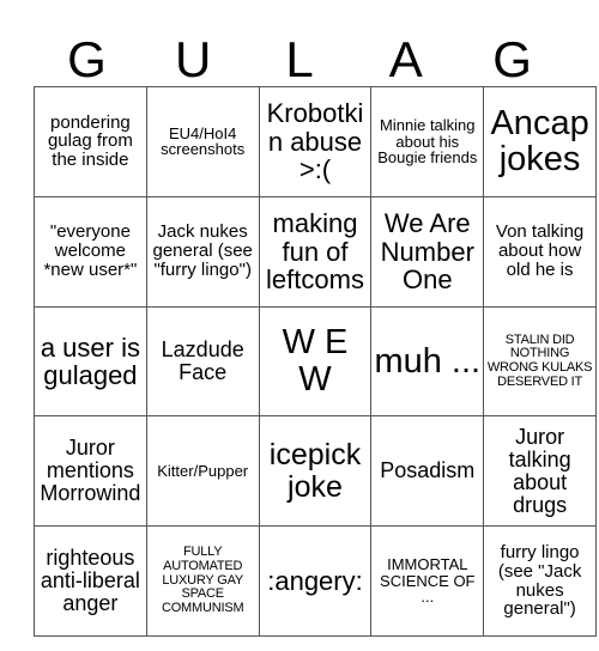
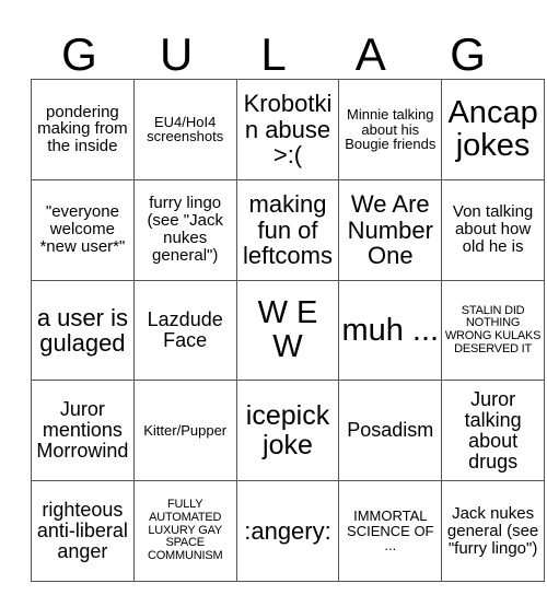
  G
  U
  L
  A
  G
- pondering gulag from the inside	EU4/HoI4 screenshots	Krobotkin abuse >:(	Minnie talking about his Bougie friends	Ancap jokes
+ pondering making from the inside	EU4/HoI4 screenshots	Krobotkin abuse >:(	Minnie talking about his Bougie friends	Ancap jokes
- "everyone welcome *new user*"	Jack nukes general (see "furry lingo")	making fun of leftcoms	We Are Number One	Von talking about how old he is
+ "everyone welcome *new user*"	furry lingo (see "Jack nukes general")	making fun of leftcoms	We Are Number One	Von talking about how old he is
  a user is gulaged	Lazdude Face	W E W	muh ...	STALIN DID NOTHING WRONG KULAKS DESERVED IT
  Juror mentions Morrowind	Kitter/Pupper	icepick joke	Posadism	Juror talking about drugs
- righteous anti-liberal anger	FULLY AUTOMATED LUXURY GAY SPACE COMMUNISM	:angery:	IMMORTAL SCIENCE OF ...	furry lingo (see "Jack nukes general")
+ righteous anti-liberal anger	FULLY AUTOMATED LUXURY GAY SPACE COMMUNISM	:angery:	IMMORTAL SCIENCE OF ...	Jack nukes general (see "furry lingo")
